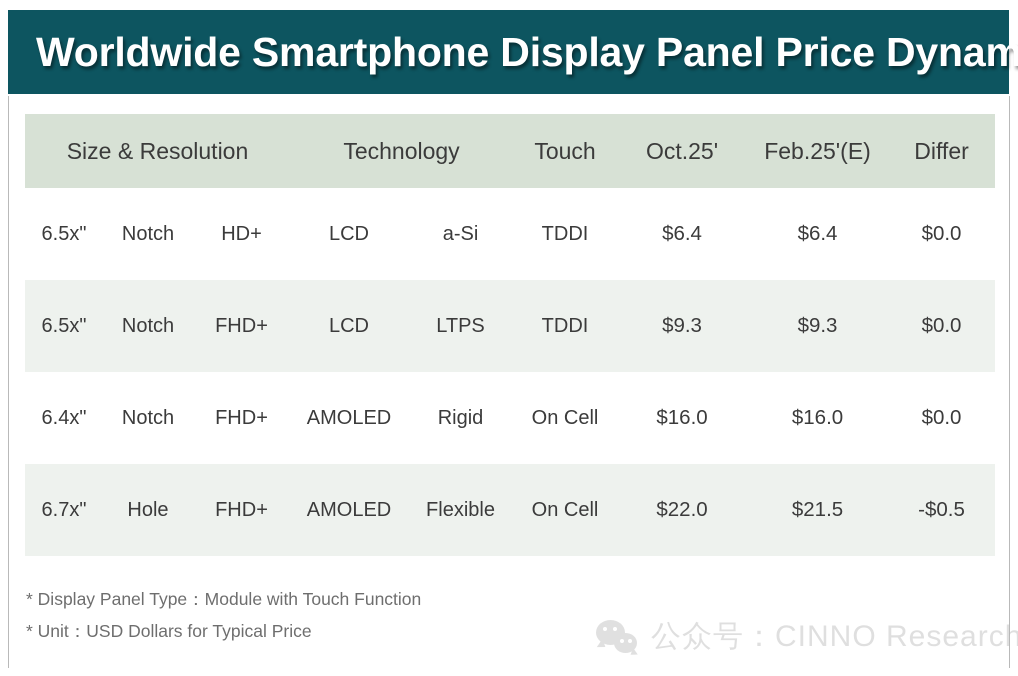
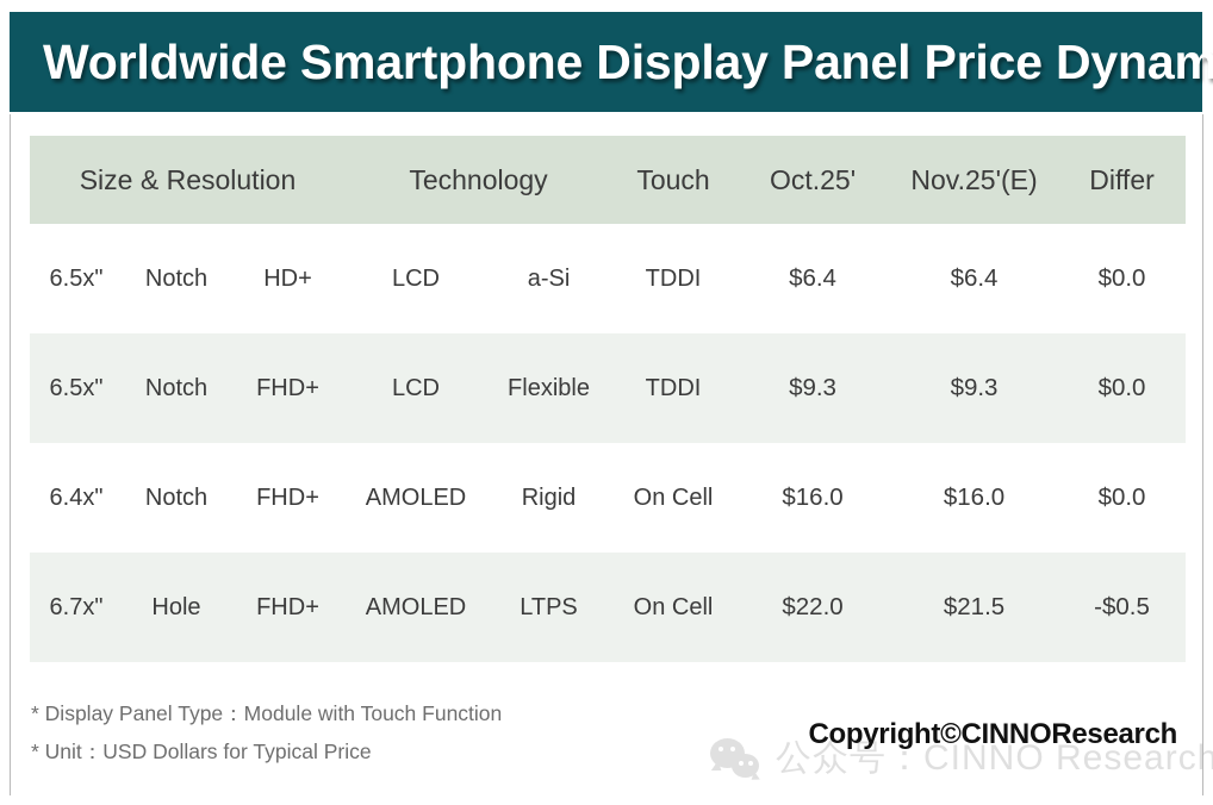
  Worldwide Smartphone Display Panel Price Dynam
- Size & Resolution	Technology	Touch	Oct.25'	Feb.25'(E)	Differ
+ Size & Resolution	Technology	Touch	Oct.25'	Nov.25'(E)	Differ
  6.5x"	Notch	HD+	LCD	a-Si	TDDI	$6.4	$6.4	$0.0
- 6.5x"	Notch	FHD+	LCD	LTPS	TDDI	$9.3	$9.3	$0.0
+ 6.5x"	Notch	FHD+	LCD	Flexible	TDDI	$9.3	$9.3	$0.0
  6.4x"	Notch	FHD+	AMOLED	Rigid	On Cell	$16.0	$16.0	$0.0
- 6.7x"	Hole	FHD+	AMOLED	Flexible	On Cell	$22.0	$21.5	-$0.5
+ 6.7x"	Hole	FHD+	AMOLED	LTPS	On Cell	$22.0	$21.5	-$0.5
  * Display Panel Type：Module with Touch Function
  * Unit：USD Dollars for Typical Price
  公众号：CINNO Research
+ Copyright©CINNOResearch
